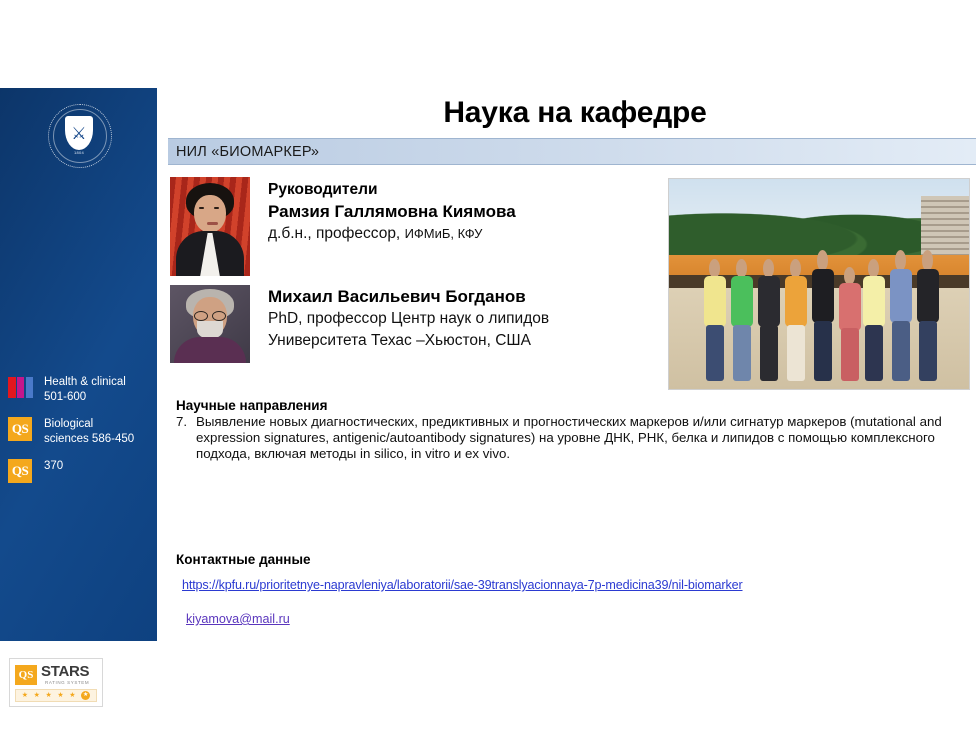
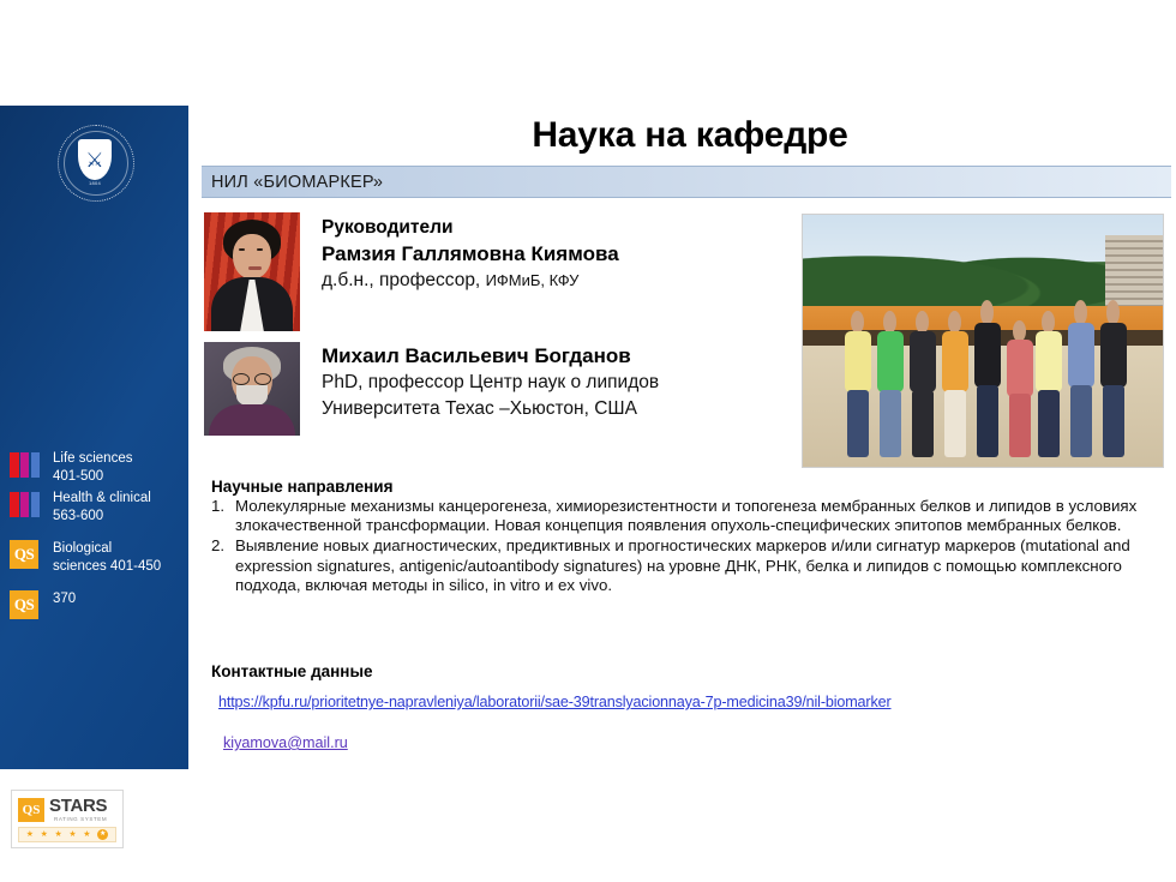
  ⚔
+ Life sciences
+ 401-500
  Health & clinical
- 501-600
+ 563-600
  QS
  Biological
- sciences 586-450
+ sciences 401-450
  QS
  370
  QS
  STARS
  Наука на кафедре
  НИЛ «БИОМАРКЕР»
  Руководители
  Рамзия Галлямовна Киямова
  д.б.н., профессор, ИФМиБ, КФУ
  Михаил Васильевич Богданов
  PhD, профессор Центр наук о липидов
  Университета Техас –Хьюстон, США
  Научные направления
+ 1.
+ Молекулярные механизмы канцерогенеза, химиорезистентности и топогенеза мембранных белков и липидов в условиях злокачественной трансформации. Новая концепция появления опухоль-специфических эпитопов мембранных белков.
- 7.
+ 2.
  Выявление новых диагностических, предиктивных и прогностических маркеров и/или сигнатур маркеров (mutational and expression signatures, antigenic/autoantibody signatures) на уровне ДНК, РНК, белка и липидов с помощью комплексного подхода, включая методы in silico, in vitro и ex vivo.
  Контактные данные
  https://kpfu.ru/prioritetnye-napravleniya/laboratorii/sae-39translyacionnaya-7p-medicina39/nil-biomarker
  kiyamova@mail.ru
